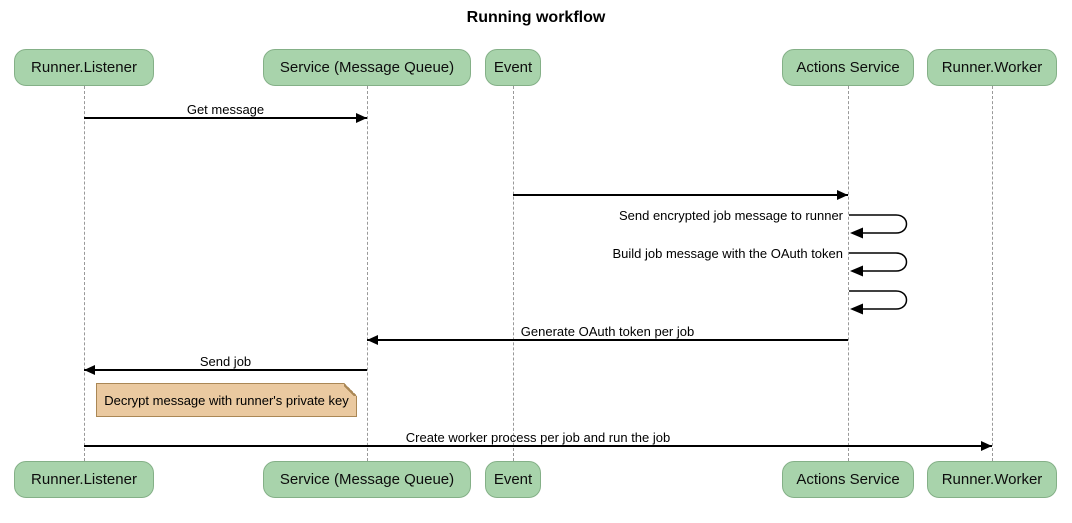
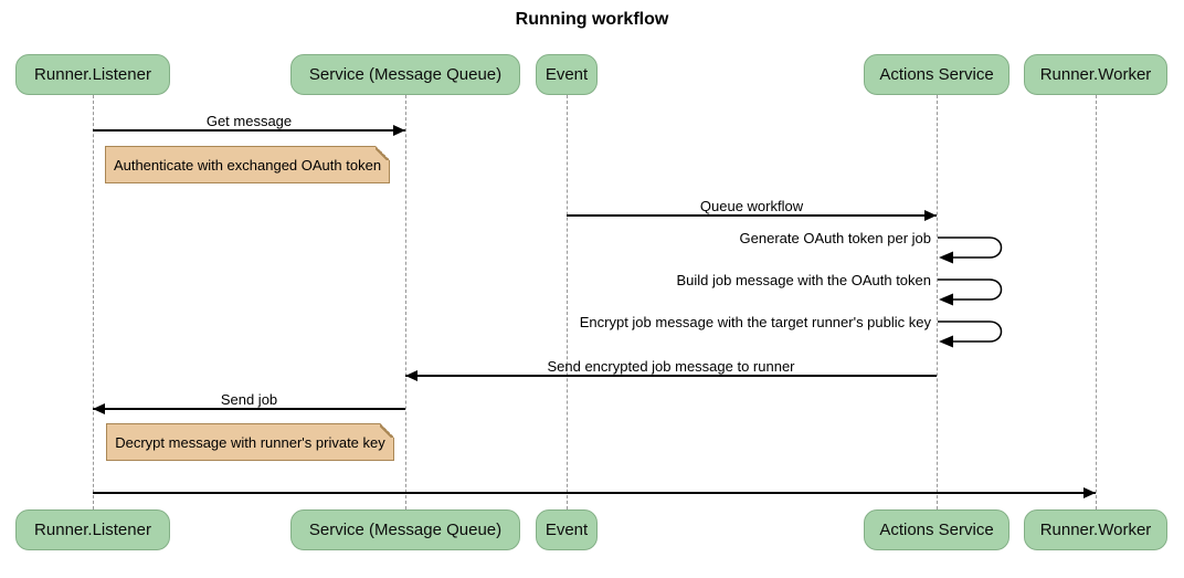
  Running workflow
  Runner.Listener
  Service (Message Queue)
  Event
  Actions Service
  Runner.Worker
  Get message
+ Authenticate with exchanged OAuth token
+ Queue workflow
- Send encrypted job message to runner
+ Generate OAuth token per job
  Build job message with the OAuth token
+ Encrypt job message with the target runner's public key
- Generate OAuth token per job
+ Send encrypted job message to runner
  Send job
  Decrypt message with runner's private key
- Create worker process per job and run the job
  Runner.Listener
  Service (Message Queue)
  Event
  Actions Service
  Runner.Worker
